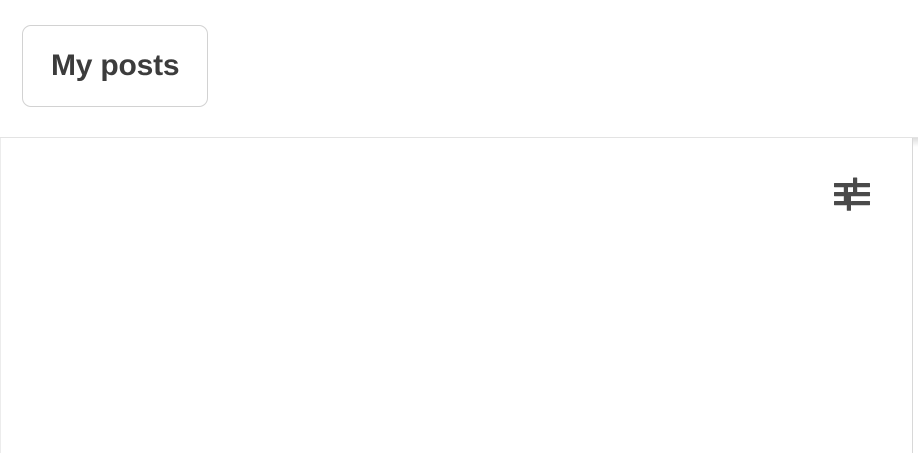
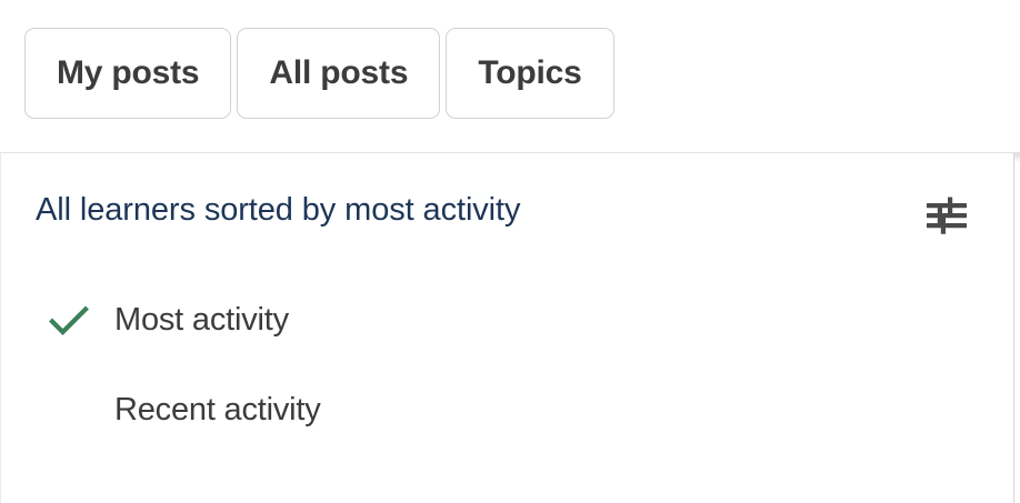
  My posts
+ All posts
+ Topics
+ All learners sorted by most activity
+ Most activity
+ Recent activity
